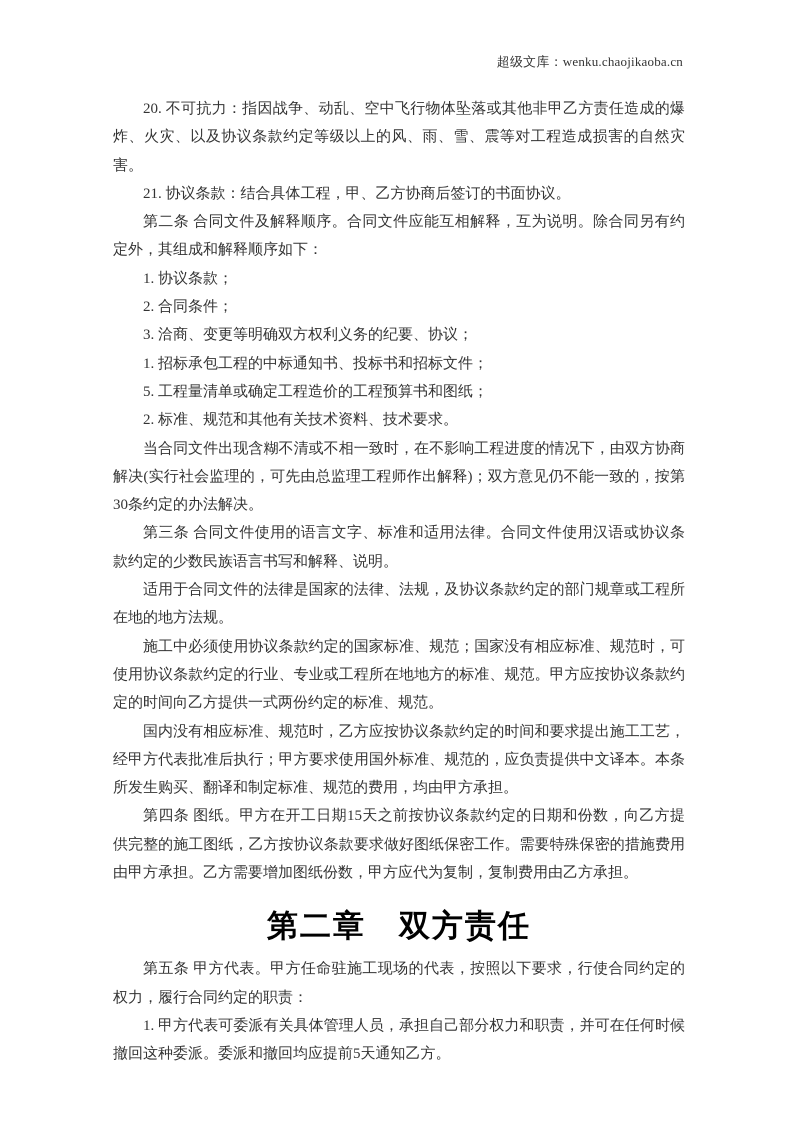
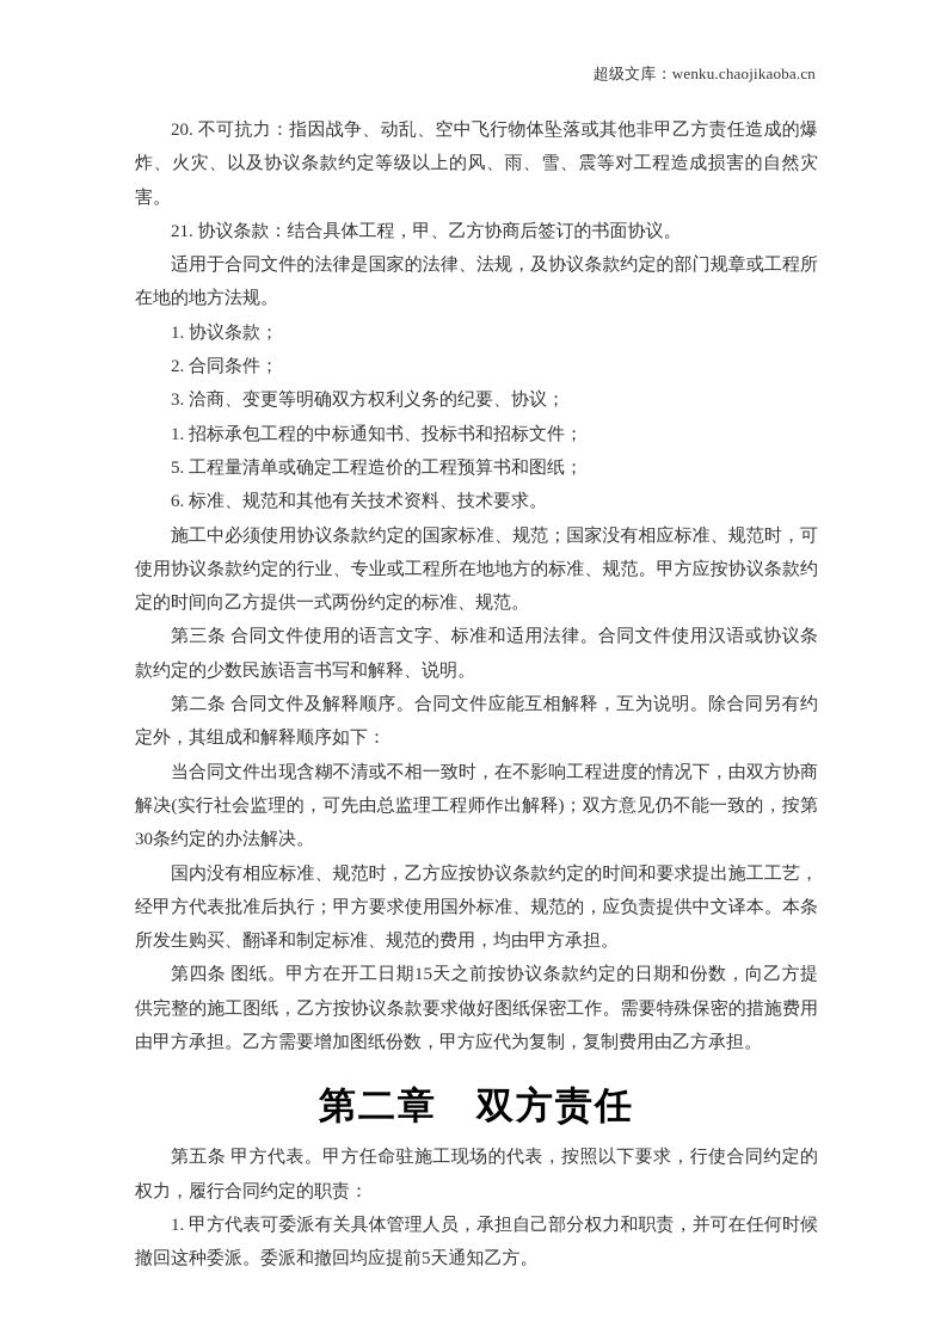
  超级文库：wenku.chaojikaoba.cn
  20. 不可抗力：指因战争、动乱、空中飞行物体坠落或其他非甲乙方责任造成的爆炸、火灾、以及协议条款约定等级以上的风、雨、雪、震等对工程造成损害的自然灾害。
  21. 协议条款：结合具体工程，甲、乙方协商后签订的书面协议。
- 第二条 合同文件及解释顺序。合同文件应能互相解释，互为说明。除合同另有约定外，其组成和解释顺序如下：
+ 适用于合同文件的法律是国家的法律、法规，及协议条款约定的部门规章或工程所在地的地方法规。
  1. 协议条款；
  2. 合同条件；
  3. 洽商、变更等明确双方权利义务的纪要、协议；
  1. 招标承包工程的中标通知书、投标书和招标文件；
  5. 工程量清单或确定工程造价的工程预算书和图纸；
- 2. 标准、规范和其他有关技术资料、技术要求。
+ 6. 标准、规范和其他有关技术资料、技术要求。
- 当合同文件出现含糊不清或不相一致时，在不影响工程进度的情况下，由双方协商解决(实行社会监理的，可先由总监理工程师作出解释)；双方意见仍不能一致的，按第30条约定的办法解决。
+ 施工中必须使用协议条款约定的国家标准、规范；国家没有相应标准、规范时，可使用协议条款约定的行业、专业或工程所在地地方的标准、规范。甲方应按协议条款约定的时间向乙方提供一式两份约定的标准、规范。
  第三条 合同文件使用的语言文字、标准和适用法律。合同文件使用汉语或协议条款约定的少数民族语言书写和解释、说明。
- 适用于合同文件的法律是国家的法律、法规，及协议条款约定的部门规章或工程所在地的地方法规。
+ 第二条 合同文件及解释顺序。合同文件应能互相解释，互为说明。除合同另有约定外，其组成和解释顺序如下：
- 施工中必须使用协议条款约定的国家标准、规范；国家没有相应标准、规范时，可使用协议条款约定的行业、专业或工程所在地地方的标准、规范。甲方应按协议条款约定的时间向乙方提供一式两份约定的标准、规范。
+ 当合同文件出现含糊不清或不相一致时，在不影响工程进度的情况下，由双方协商解决(实行社会监理的，可先由总监理工程师作出解释)；双方意见仍不能一致的，按第30条约定的办法解决。
  国内没有相应标准、规范时，乙方应按协议条款约定的时间和要求提出施工工艺，经甲方代表批准后执行；甲方要求使用国外标准、规范的，应负责提供中文译本。本条所发生购买、翻译和制定标准、规范的费用，均由甲方承担。
  第四条 图纸。甲方在开工日期15天之前按协议条款约定的日期和份数，向乙方提供完整的施工图纸，乙方按协议条款要求做好图纸保密工作。需要特殊保密的措施费用由甲方承担。乙方需要增加图纸份数，甲方应代为复制，复制费用由乙方承担。
  第二章 双方责任
  第五条 甲方代表。甲方任命驻施工现场的代表，按照以下要求，行使合同约定的权力，履行合同约定的职责：
  1. 甲方代表可委派有关具体管理人员，承担自己部分权力和职责，并可在任何时候撤回这种委派。委派和撤回均应提前5天通知乙方。
